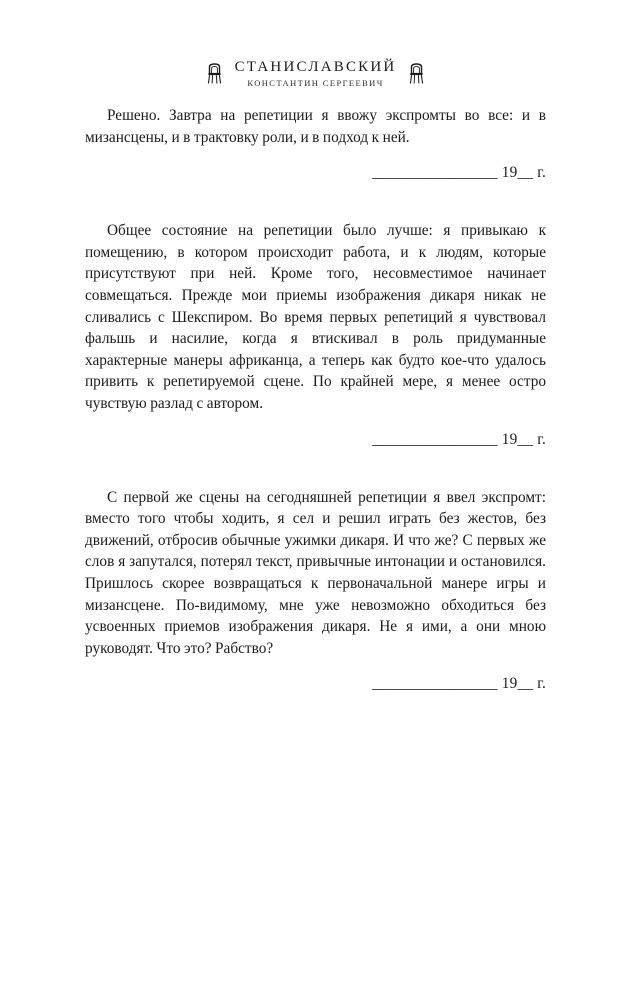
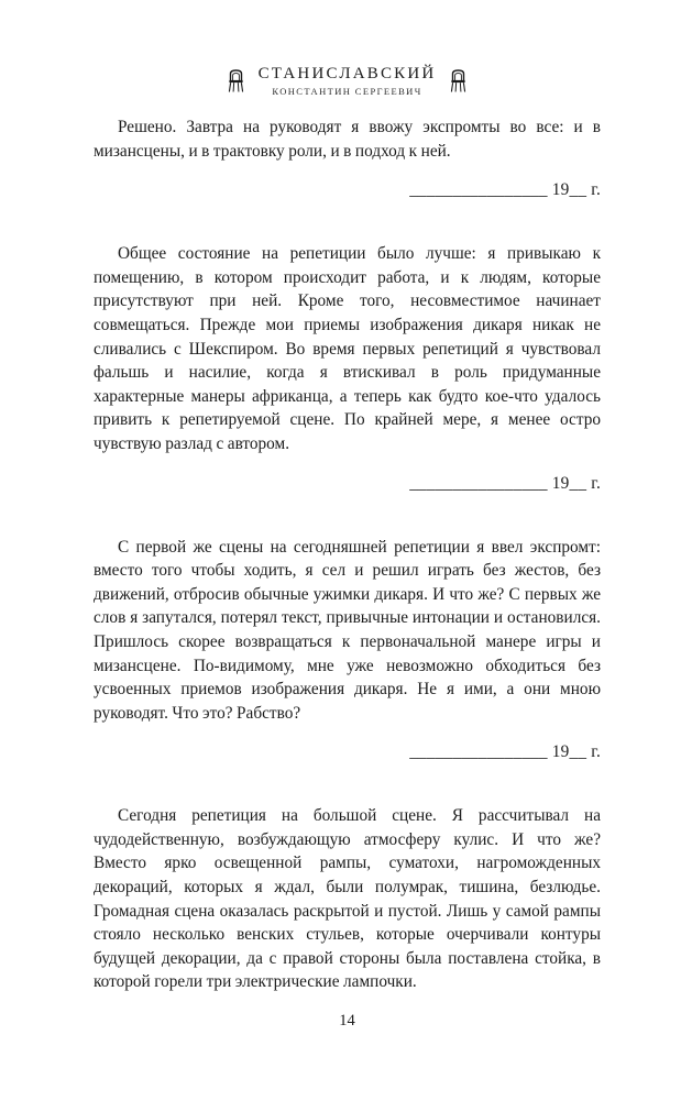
  СТАНИСЛАВСКИЙ
  КОНСТАНТИН СЕРГЕЕВИЧ
- Решено. Завтра на репетиции я ввожу экспромты во все: и в мизансцены, и в трактовку роли, и в подход к ней.
+ Решено. Завтра на руководят я ввожу экспромты во все: и в мизансцены, и в трактовку роли, и в подход к ней.
  ________________ 19__ г.
  Общее состояние на репетиции было лучше: я привыкаю к помещению, в котором происходит работа, и к людям, которые присутствуют при ней. Кроме того, несовместимое начинает совмещаться. Прежде мои приемы изображения дикаря никак не сливались с Шекспиром. Во время первых репетиций я чувствовал фальшь и насилие, когда я втискивал в роль придуманные характерные манеры африканца, а теперь как будто кое-что удалось привить к репетируемой сцене. По крайней мере, я менее остро чувствую разлад с автором.
  ________________ 19__ г.
  С первой же сцены на сегодняшней репетиции я ввел экспромт: вместо того чтобы ходить, я сел и решил играть без жестов, без движений, отбросив обычные ужимки дикаря. И что же? С первых же слов я запутался, потерял текст, привычные интонации и остановился. Пришлось скорее возвращаться к первоначальной манере игры и мизансцене. По-видимому, мне уже невозможно обходиться без усвоенных приемов изображения дикаря. Не я ими, а они мною руководят. Что это? Рабство?
  ________________ 19__ г.
+ Сегодня репетиция на большой сцене. Я рассчитывал на чудодейственную, возбуждающую атмосферу кулис. И что же? Вместо ярко освещенной рампы, суматохи, нагроможденных декораций, которых я ждал, были полумрак, тишина, безлюдье. Громадная сцена оказалась раскрытой и пустой. Лишь у самой рампы стояло несколько венских стульев, которые очерчивали контуры будущей декорации, да с правой стороны была поставлена стойка, в которой горели три электрические лампочки.
+ 14
